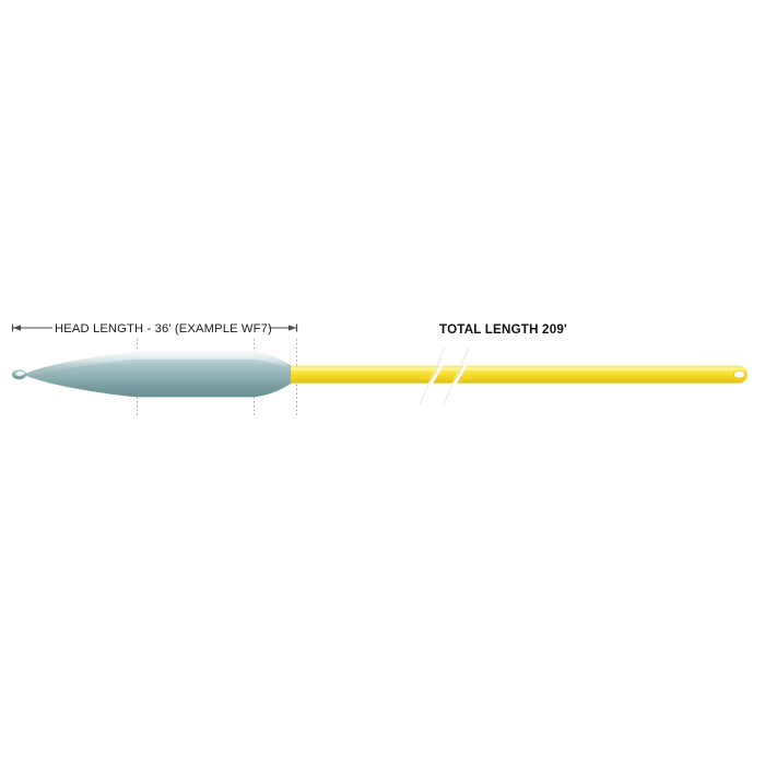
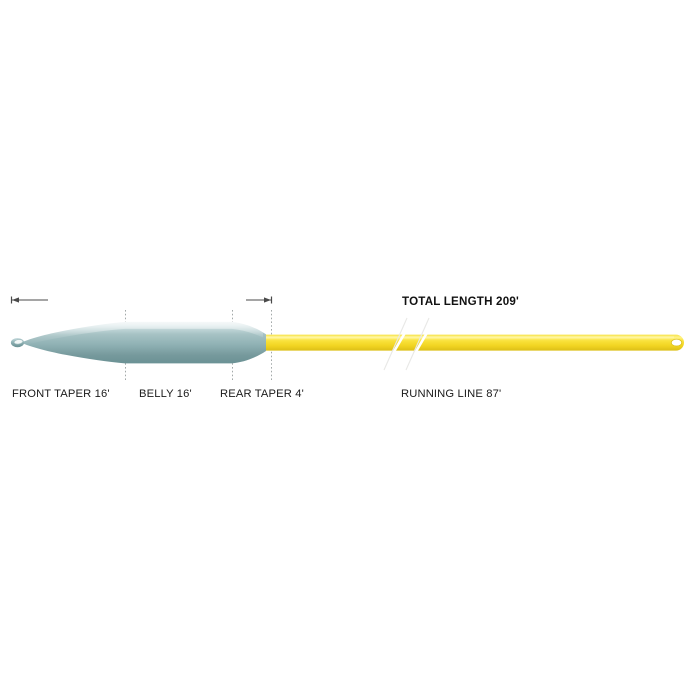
- HEAD LENGTH - 36' (EXAMPLE WF7)
  TOTAL LENGTH 209'
+ FRONT TAPER 16'
+ BELLY 16'
+ REAR TAPER 4'
+ RUNNING LINE 87'
